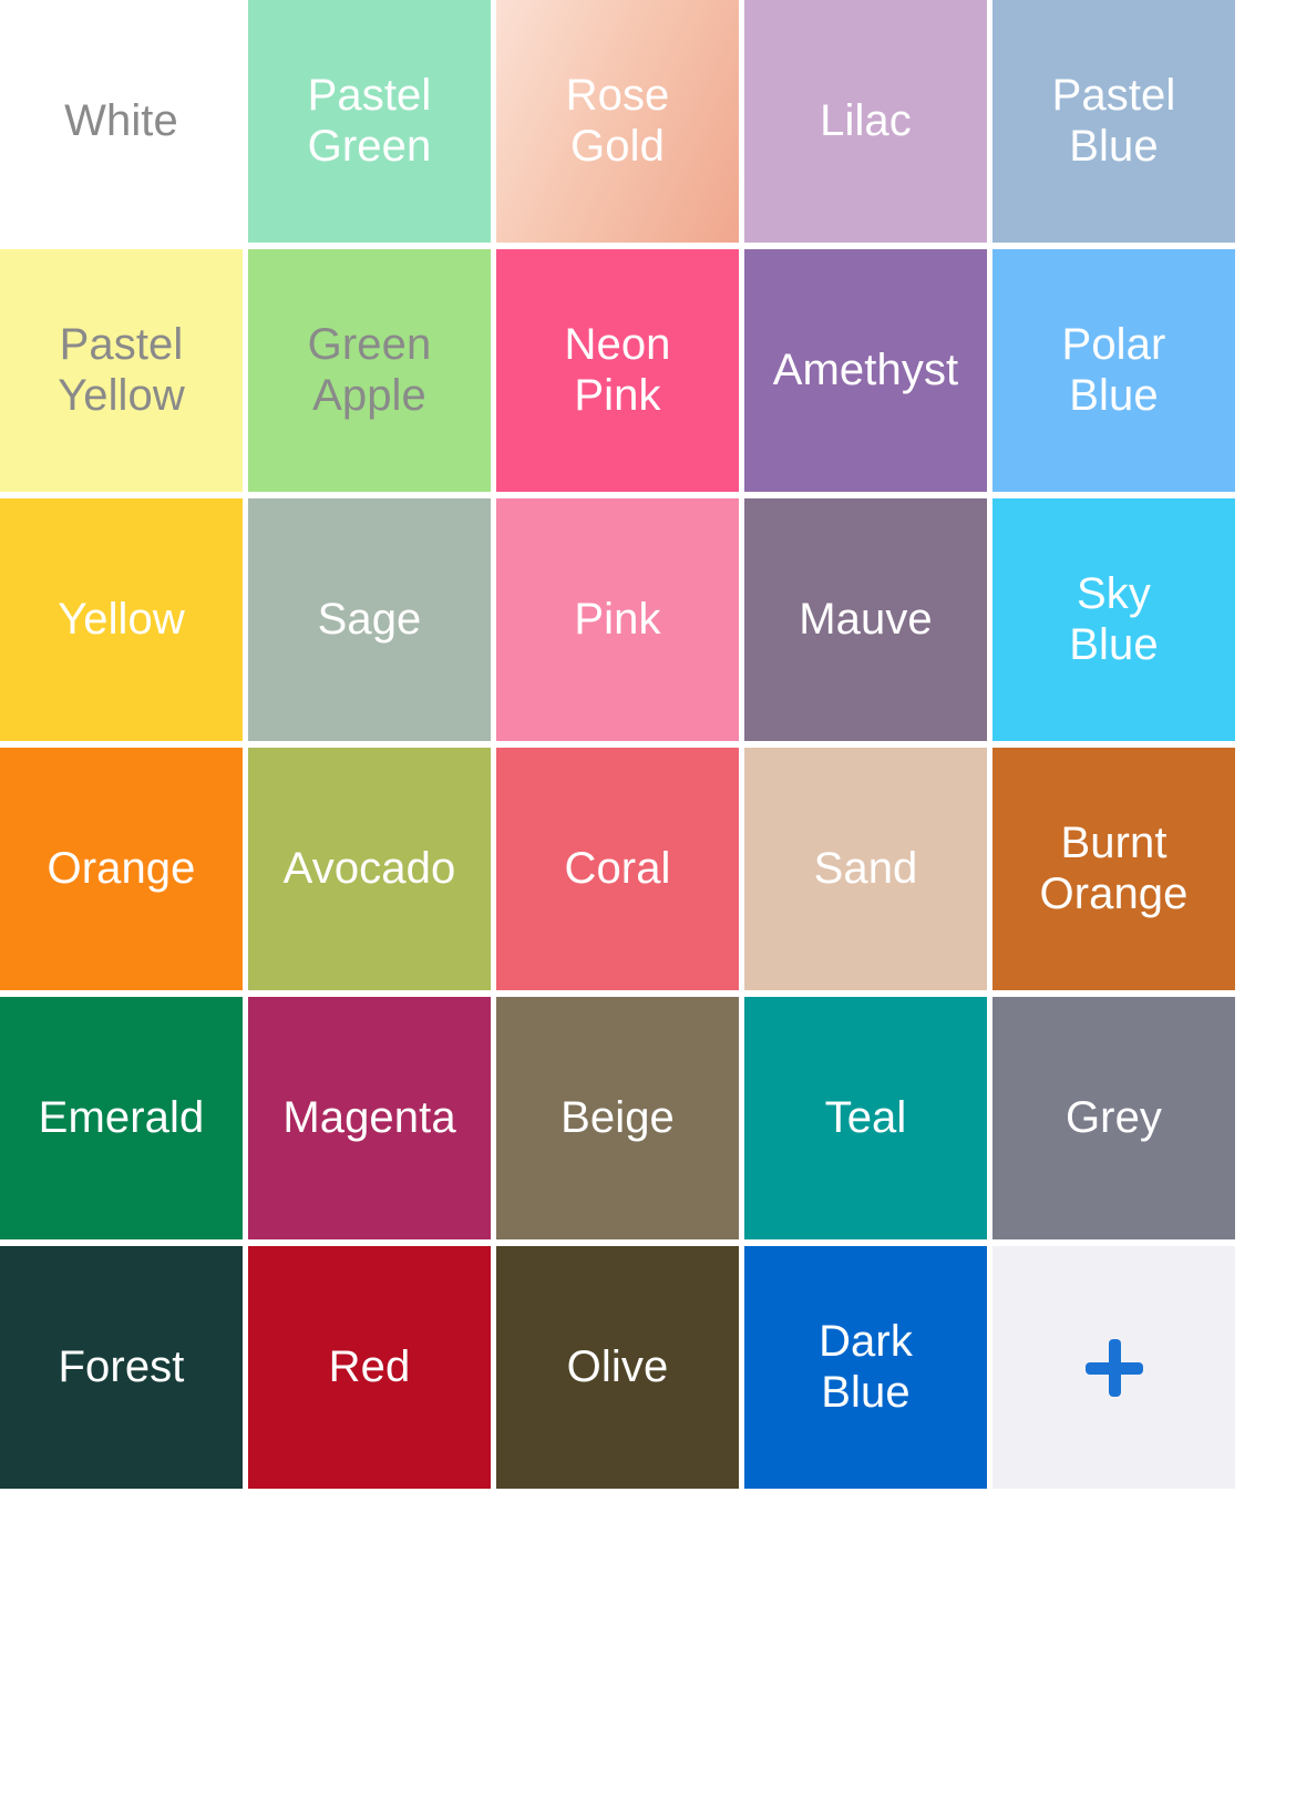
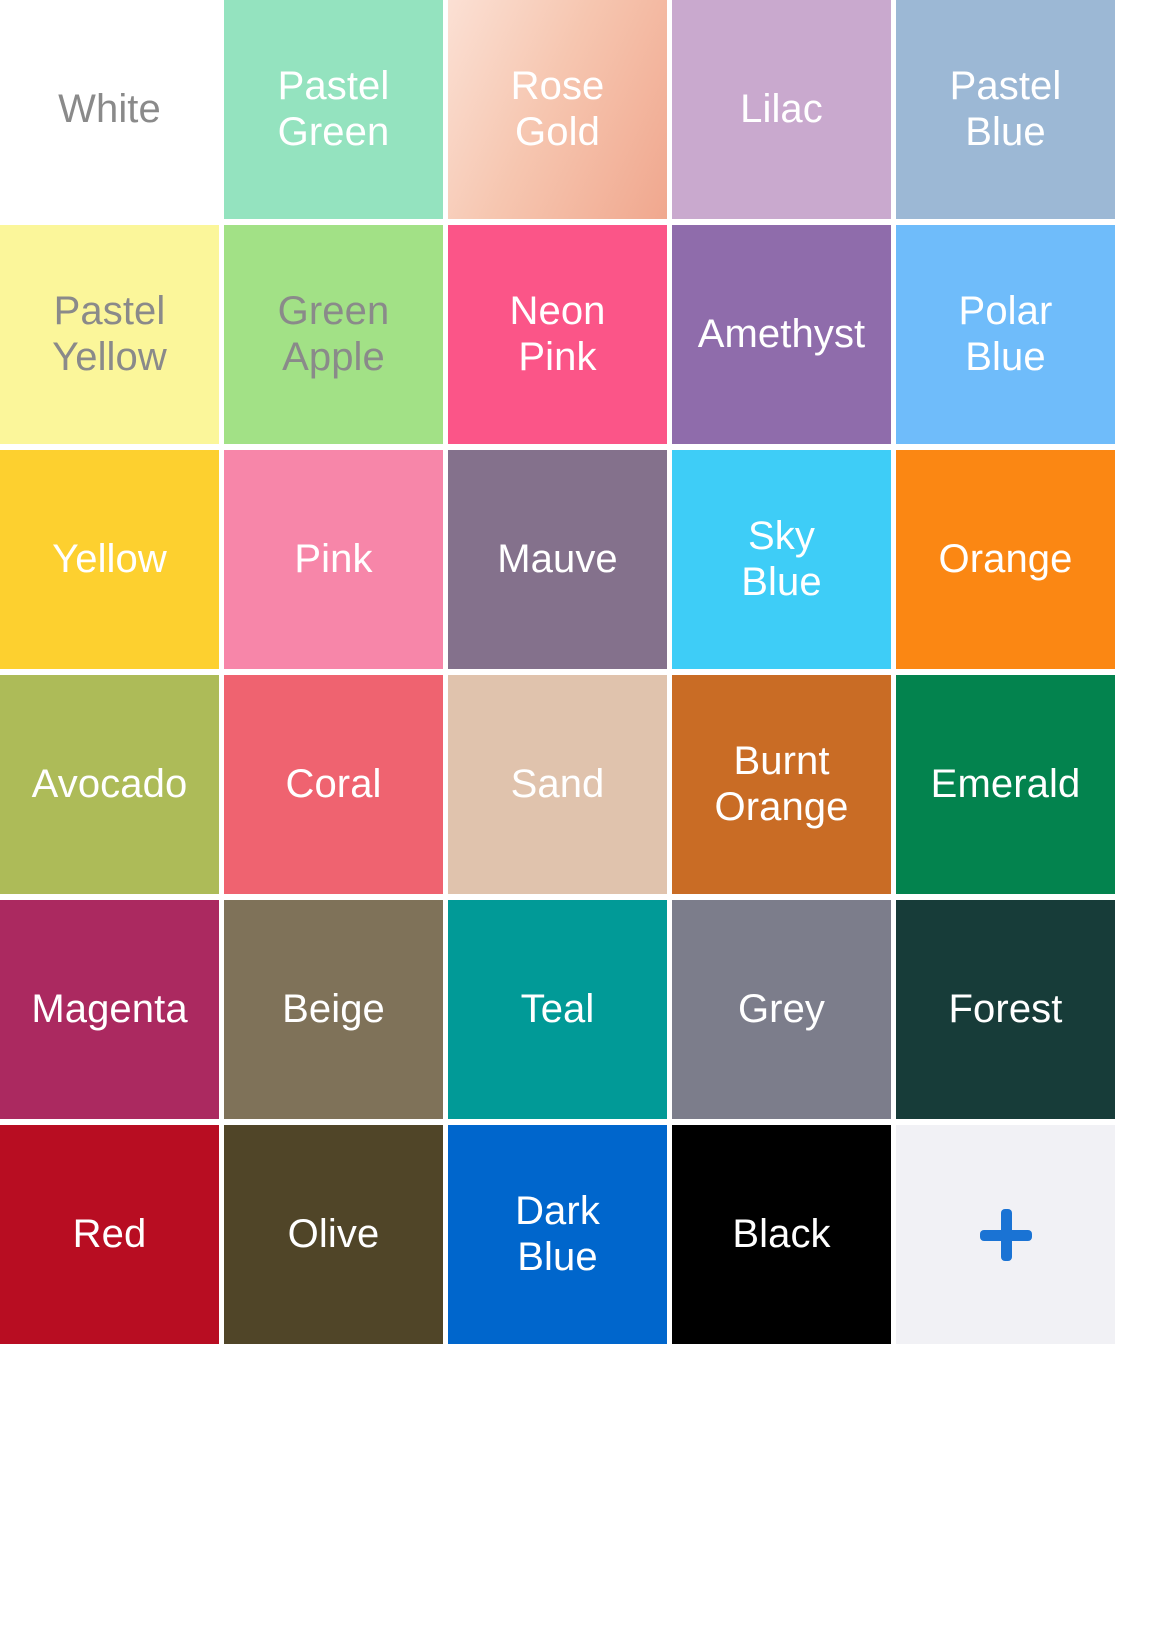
  White
  Pastel
  Green
  Rose
  Gold
  Lilac
  Pastel
  Blue
  Pastel
  Yellow
  Green
  Apple
  Neon
  Pink
  Amethyst
  Polar
  Blue
  Yellow
- Sage
  Pink
  Mauve
  Sky
  Blue
  Orange
  Avocado
  Coral
  Sand
  Burnt
  Orange
  Emerald
  Magenta
  Beige
  Teal
  Grey
  Forest
  Red
  Olive
  Dark
  Blue
+ Black
